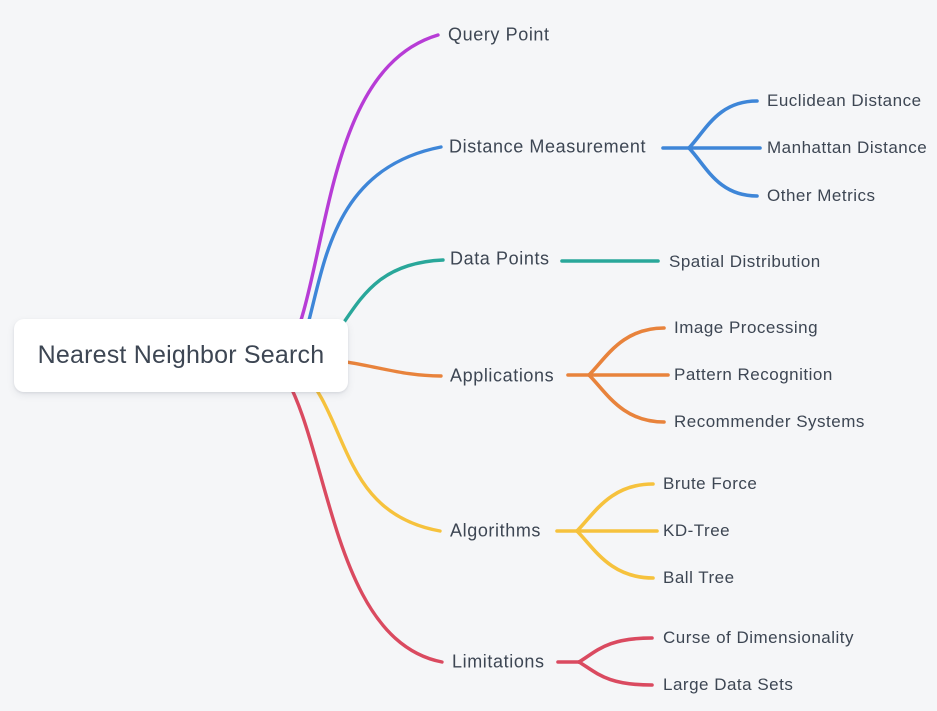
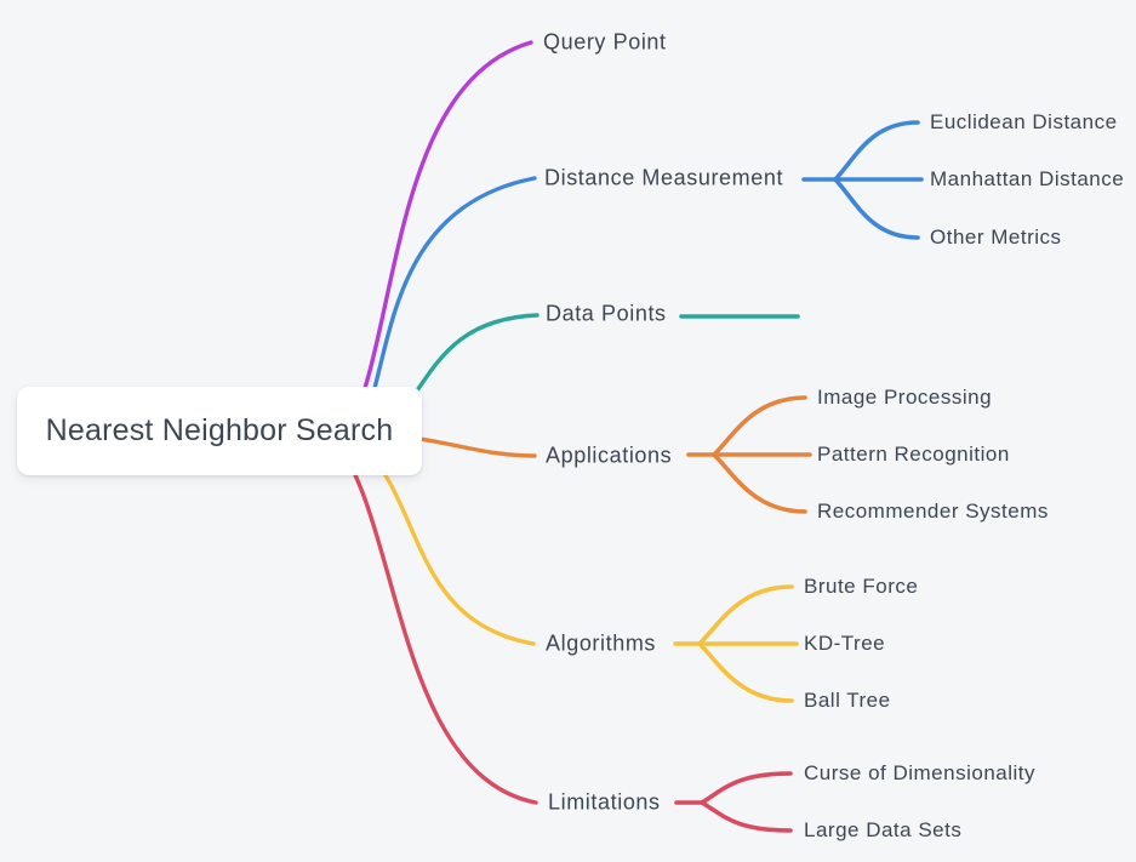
  Nearest Neighbor Search
  Query Point
  Distance Measurement
  Data Points
  Applications
  Algorithms
  Limitations
  Euclidean Distance
  Manhattan Distance
  Other Metrics
- Spatial Distribution
  Image Processing
  Pattern Recognition
  Recommender Systems
  Brute Force
  KD-Tree
  Ball Tree
  Curse of Dimensionality
  Large Data Sets
